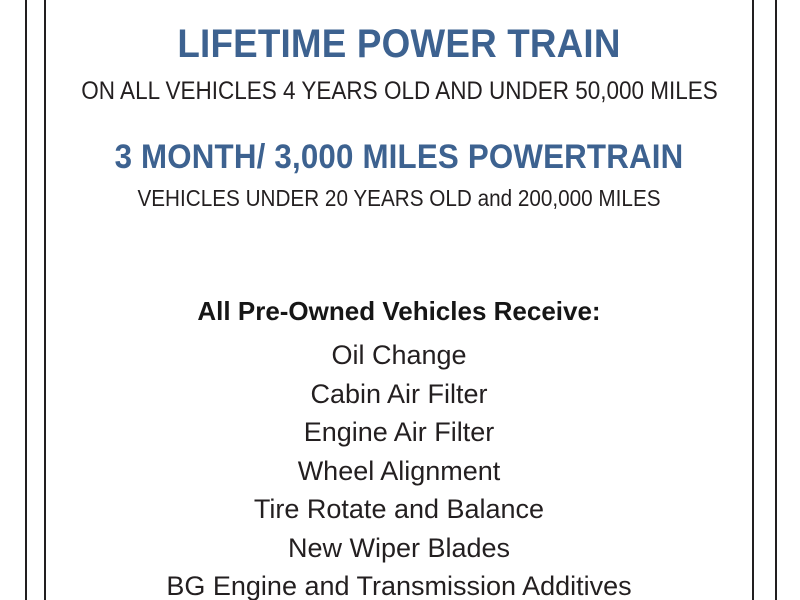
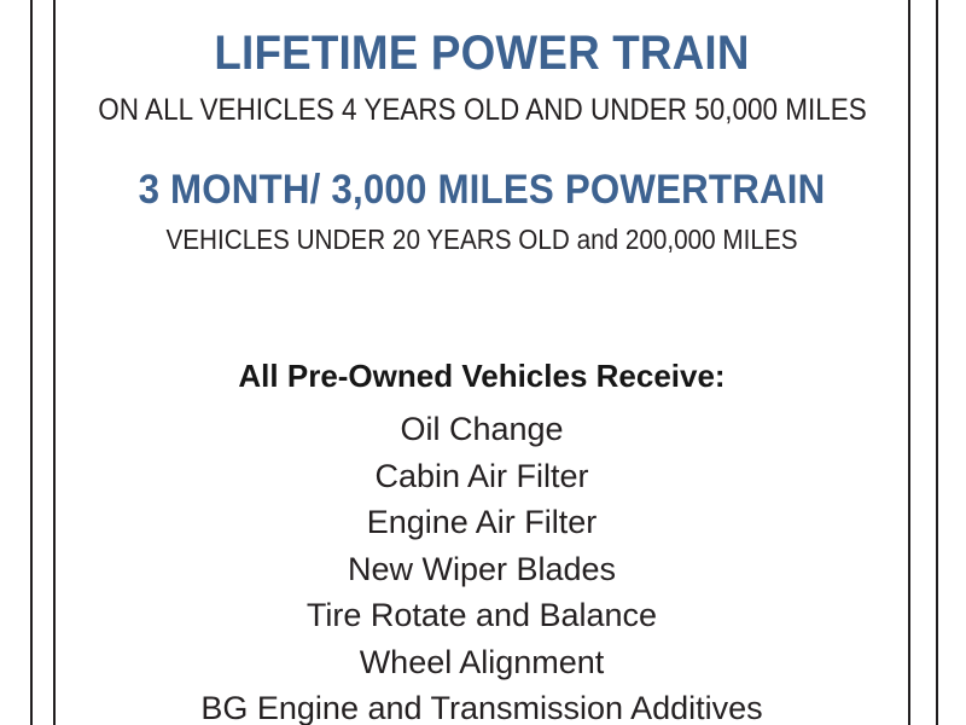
  LIFETIME POWER TRAIN
  ON ALL VEHICLES 4 YEARS OLD AND UNDER 50,000 MILES
  3 MONTH/ 3,000 MILES POWERTRAIN
  VEHICLES UNDER 20 YEARS OLD and 200,000 MILES
  All Pre-Owned Vehicles Receive:
  Oil Change
  Cabin Air Filter
  Engine Air Filter
- Wheel Alignment
+ New Wiper Blades
  Tire Rotate and Balance
- New Wiper Blades
+ Wheel Alignment
  BG Engine and Transmission Additives
